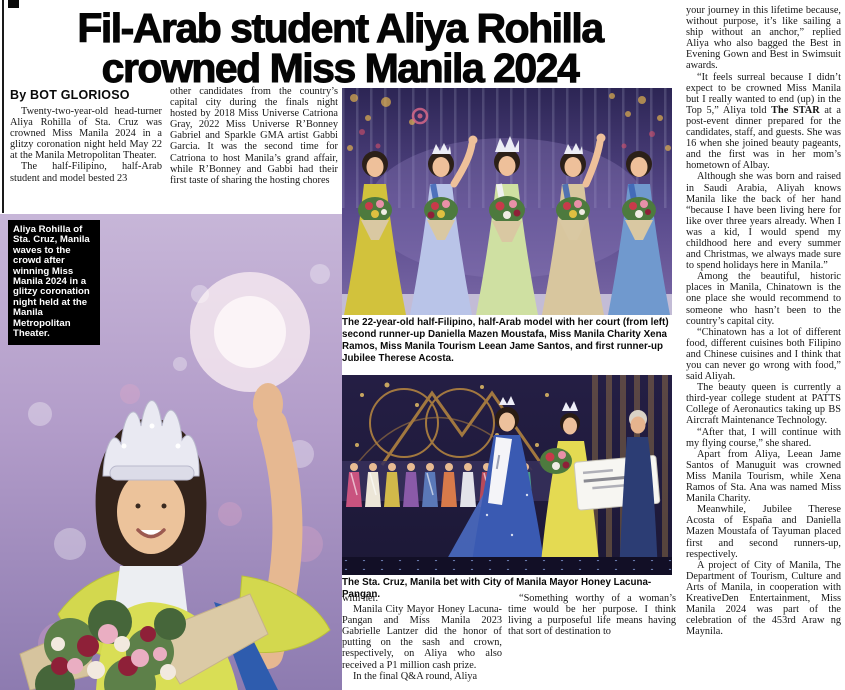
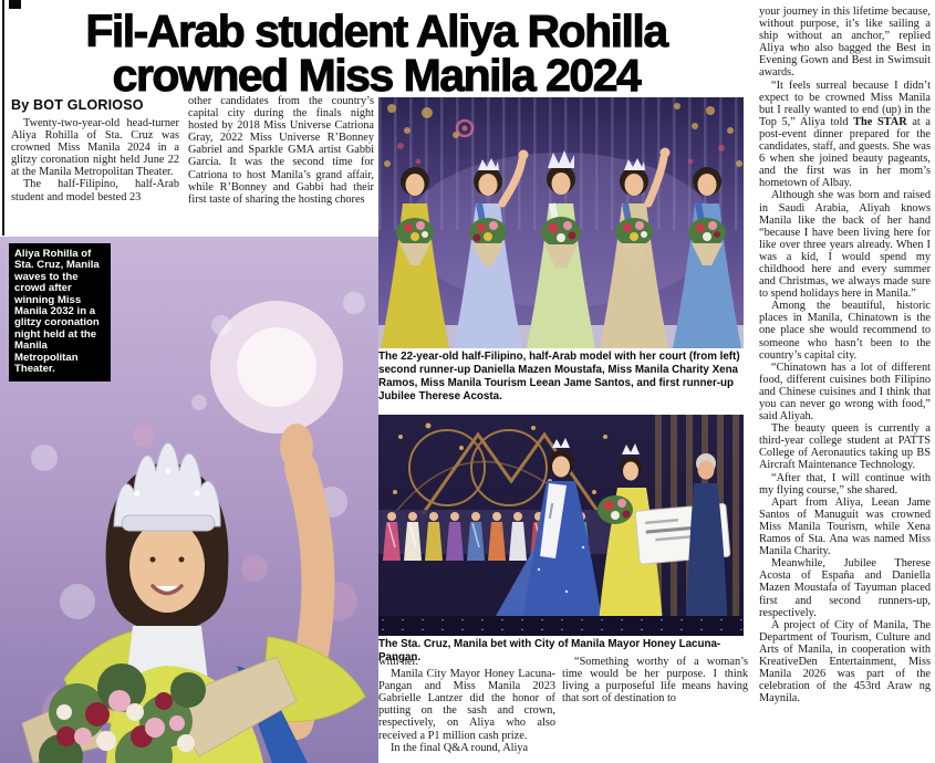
  Fil-Arab student Aliya Rohilla
  crowned Miss Manila 2024
  By BOT GLORIOSO
- Twenty-two-year-old head-turner Aliya Rohilla of Sta. Cruz was crowned Miss Manila 2024 in a glitzy coronation night held May 22 at the Manila Metropolitan Theater.
+ Twenty-two-year-old head-turner Aliya Rohilla of Sta. Cruz was crowned Miss Manila 2024 in a glitzy coronation night held June 22 at the Manila Metropolitan Theater.
  The half-Filipino, half-Arab student and model bested 23
  other candidates from the country’s capital city during the finals night hosted by 2018 Miss Universe Catriona Gray, 2022 Miss Universe R’Bonney Gabriel and Sparkle GMA artist Gabbi Garcia. It was the second time for Catriona to host Manila’s grand affair, while R’Bonney and Gabbi had their first taste of sharing the hosting chores
- Aliya Rohilla of Sta. Cruz, Manila waves to the crowd after winning Miss Manila 2024 in a glitzy coronation night held at the Manila Metropolitan Theater.
+ Aliya Rohilla of Sta. Cruz, Manila waves to the crowd after winning Miss Manila 2032 in a glitzy coronation night held at the Manila Metropolitan Theater.
  The 22-year-old half-Filipino, half-Arab model with her court (from left) second runner-up Daniella Mazen Moustafa, Miss Manila Charity Xena Ramos, Miss Manila Tourism Leean Jame Santos, and first runner-up Jubilee Therese Acosta.
  The Sta. Cruz, Manila bet with City of Manila Mayor Honey Lacuna-Pangan.
  with her.
  Manila City Mayor Honey Lacuna-Pangan and Miss Manila 2023 Gabrielle Lantzer did the honor of putting on the sash and crown, respectively, on Aliya who also received a P1 million cash prize.
  In the final Q&A round, Aliya
  “Something worthy of a woman’s time would be her purpose. I think living a purposeful life means having that sort of destination to
  your journey in this lifetime because, without purpose, it’s like sailing a ship without an anchor,” replied Aliya who also bagged the Best in Evening Gown and Best in Swimsuit awards.
- “It feels surreal because I didn’t expect to be crowned Miss Manila but I really wanted to end (up) in the Top 5,” Aliya told The STAR at a post-event dinner prepared for the candidates, staff, and guests. She was 16 when she joined beauty pageants, and the first was in her mom’s hometown of Albay.
+ “It feels surreal because I didn’t expect to be crowned Miss Manila but I really wanted to end (up) in the Top 5,” Aliya told The STAR at a post-event dinner prepared for the candidates, staff, and guests. She was 6 when she joined beauty pageants, and the first was in her mom’s hometown of Albay.
  Although she was born and raised in Saudi Arabia, Aliyah knows Manila like the back of her hand “because I have been living here for like over three years already. When I was a kid, I would spend my childhood here and every summer and Christmas, we always made sure to spend holidays here in Manila.”
  Among the beautiful, historic places in Manila, Chinatown is the one place she would recommend to someone who hasn’t been to the country’s capital city.
  “Chinatown has a lot of different food, different cuisines both Filipino and Chinese cuisines and I think that you can never go wrong with food,” said Aliyah.
  The beauty queen is currently a third-year college student at PATTS College of Aeronautics taking up BS Aircraft Maintenance Technology.
  “After that, I will continue with my flying course,” she shared.
  Apart from Aliya, Leean Jame Santos of Manuguit was crowned Miss Manila Tourism, while Xena Ramos of Sta. Ana was named Miss Manila Charity.
  Meanwhile, Jubilee Therese Acosta of España and Daniella Mazen Moustafa of Tayuman placed first and second runners-up, respectively.
- A project of City of Manila, The Department of Tourism, Culture and Arts of Manila, in cooperation with KreativeDen Entertainment, Miss Manila 2024 was part of the celebration of the 453rd Araw ng Maynila.
+ A project of City of Manila, The Department of Tourism, Culture and Arts of Manila, in cooperation with KreativeDen Entertainment, Miss Manila 2026 was part of the celebration of the 453rd Araw ng Maynila.
